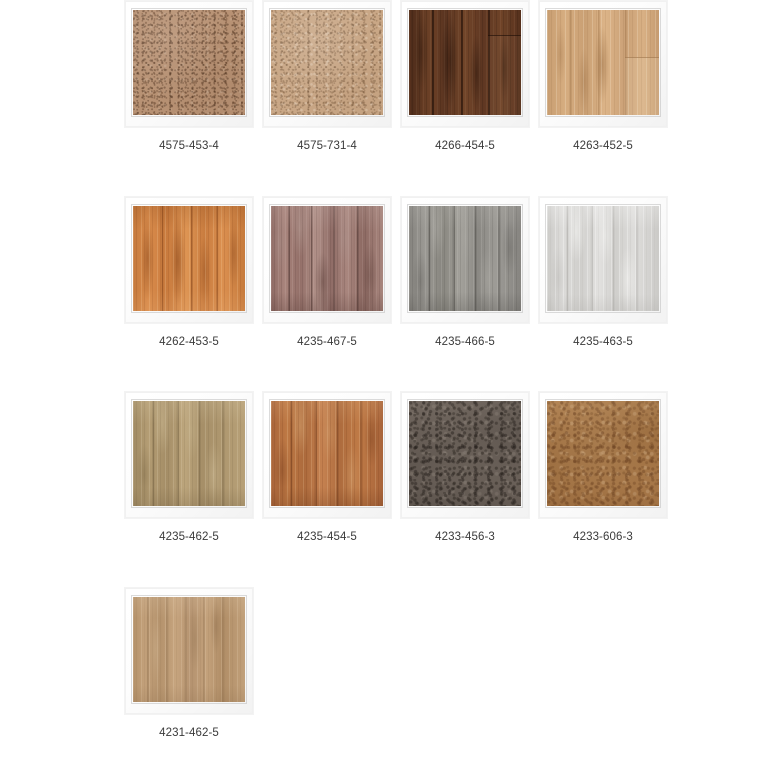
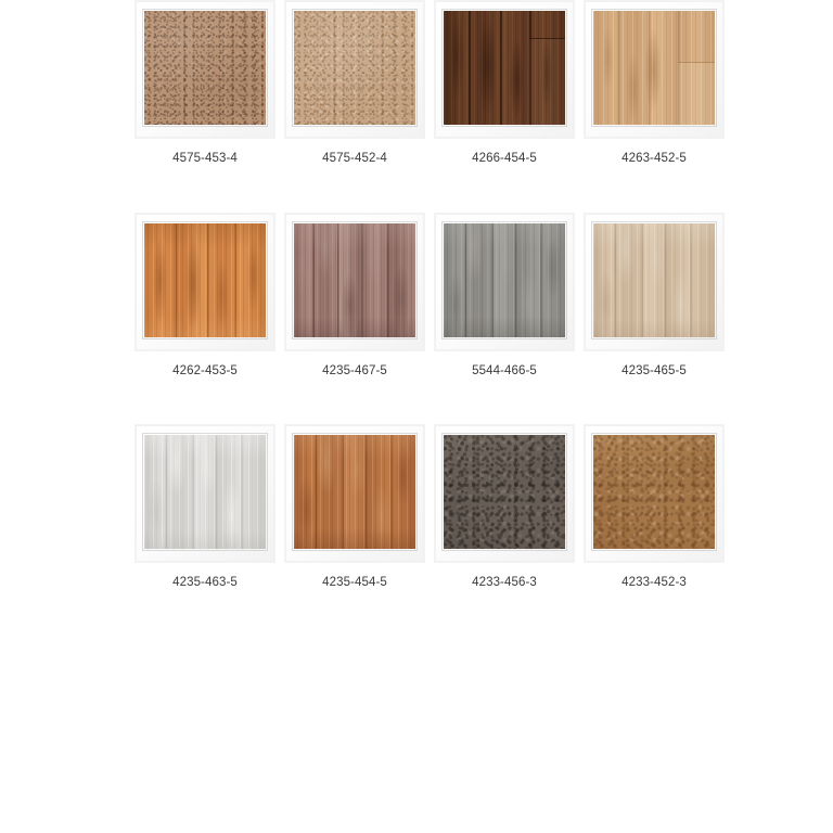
  4575-453-4
- 4575-731-4
+ 4575-452-4
  4266-454-5
  4263-452-5
  4262-453-5
  4235-467-5
- 4235-466-5
+ 5544-466-5
+ 4235-465-5
  4235-463-5
- 4235-462-5
  4235-454-5
  4233-456-3
- 4233-606-3
+ 4233-452-3
- 4231-462-5
